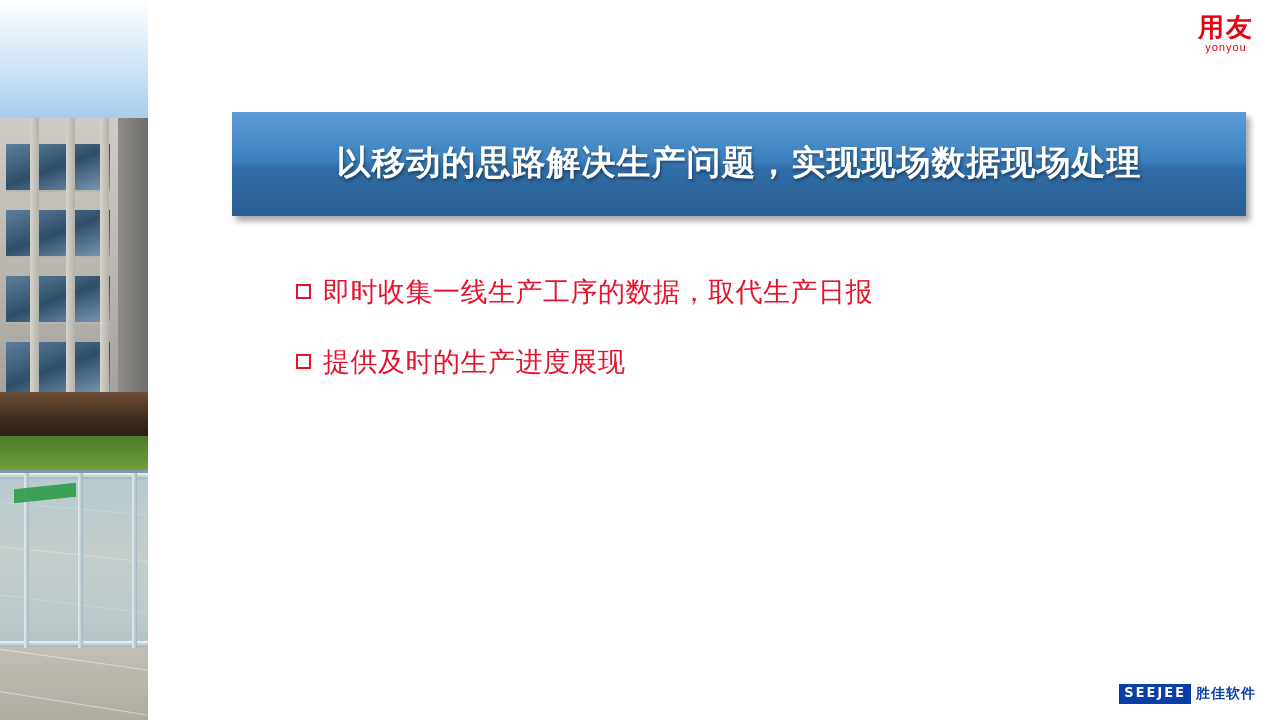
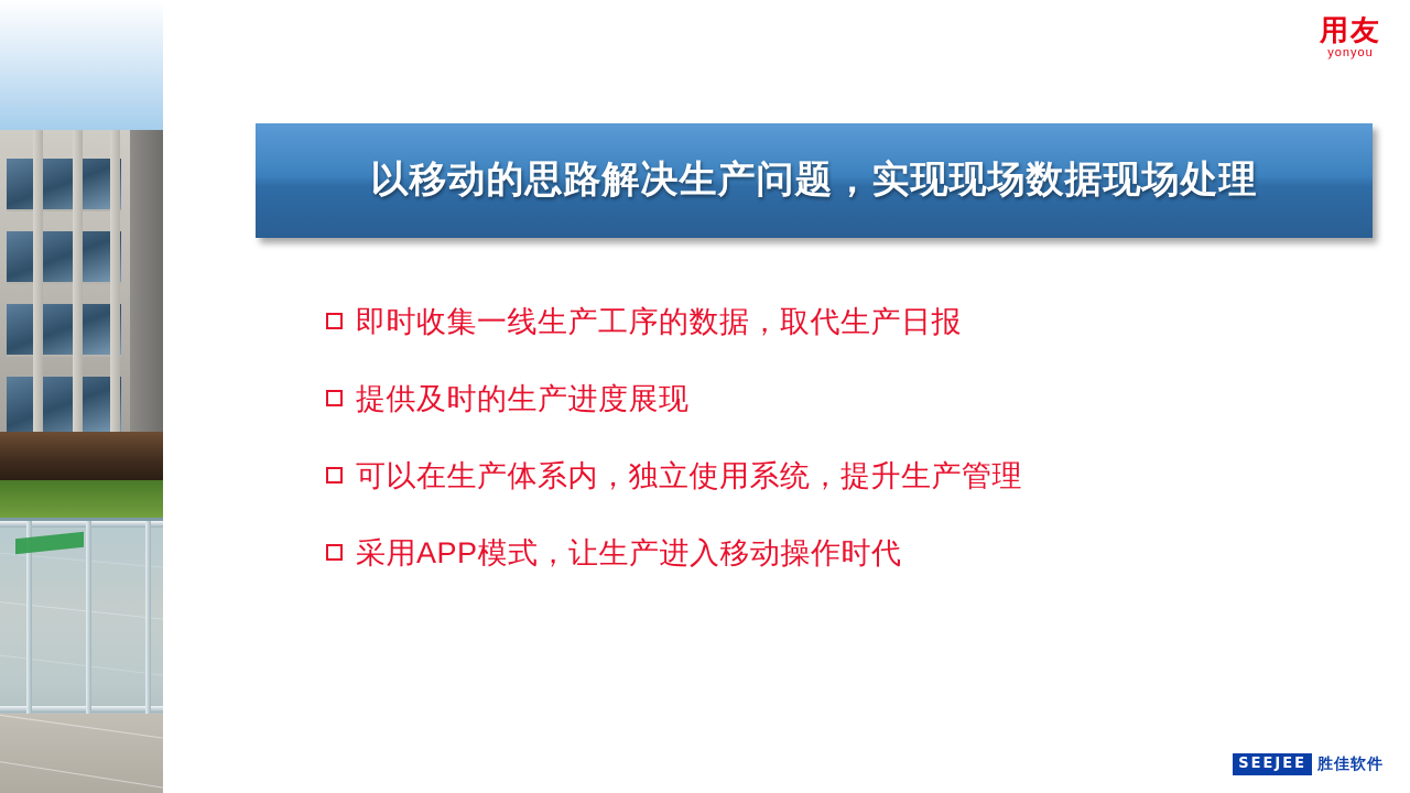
  以移动的思路解决生产问题，实现现场数据现场处理
  即时收集一线生产工序的数据，取代生产日报
  提供及时的生产进度展现
+ 可以在生产体系内，独立使用系统，提升生产管理
+ 采用APP模式，让生产进入移动操作时代
  用友
  yonyou
  SEEJEE
  胜佳软件
